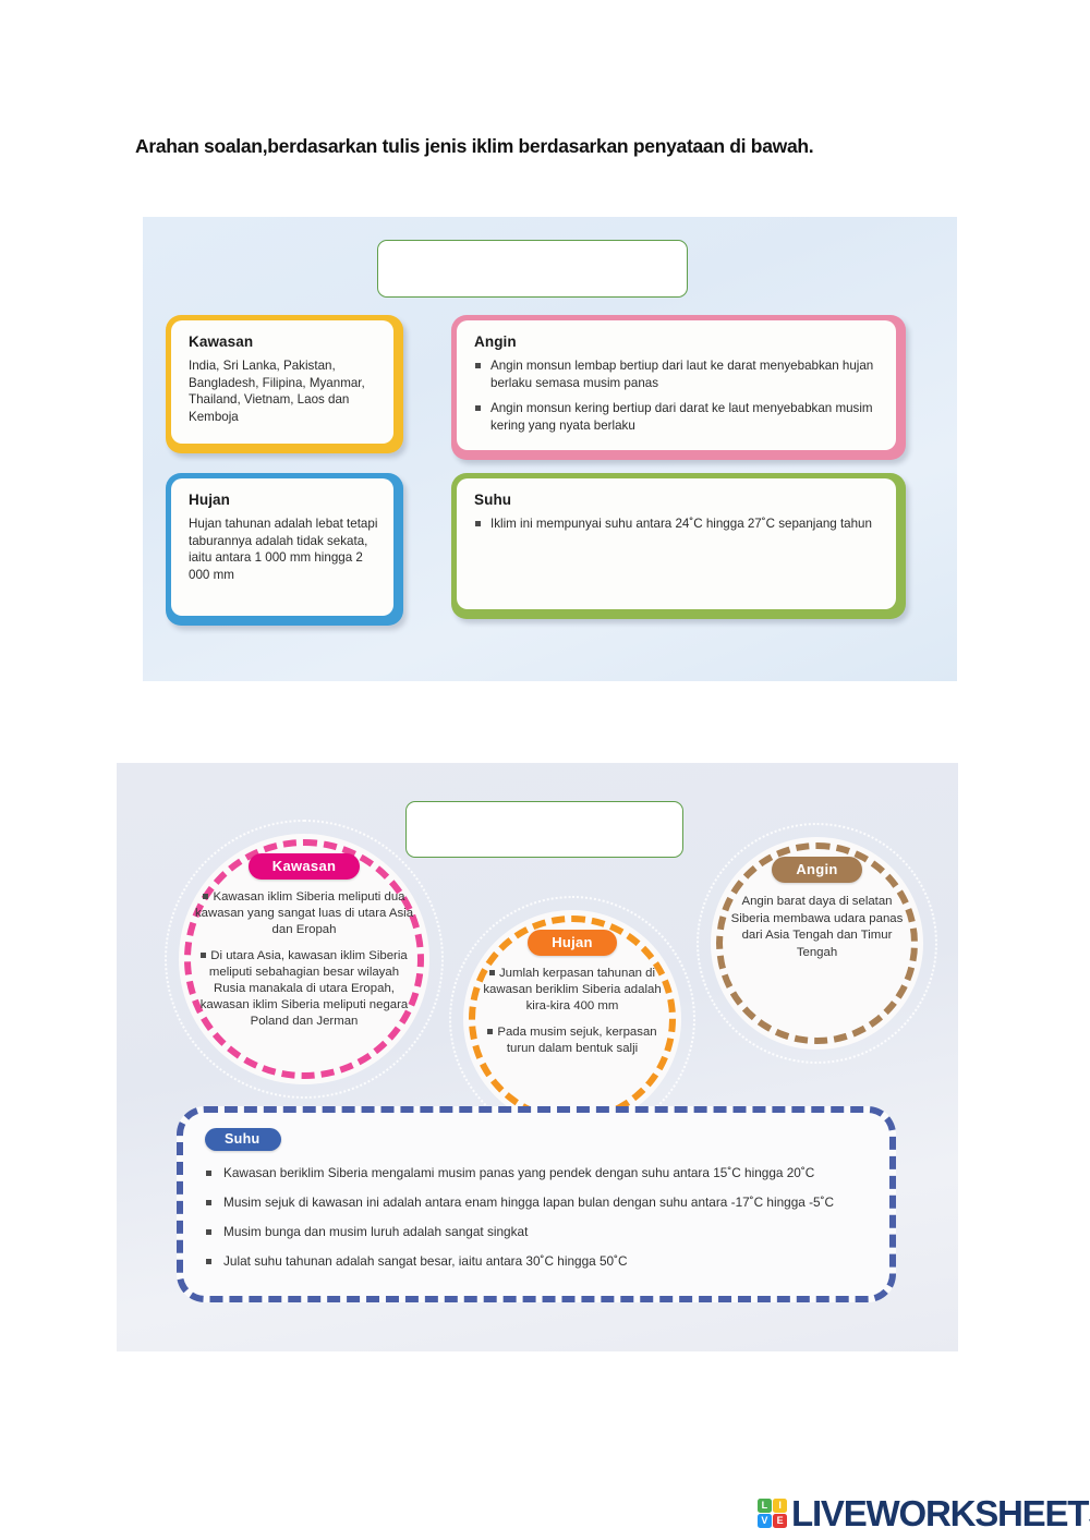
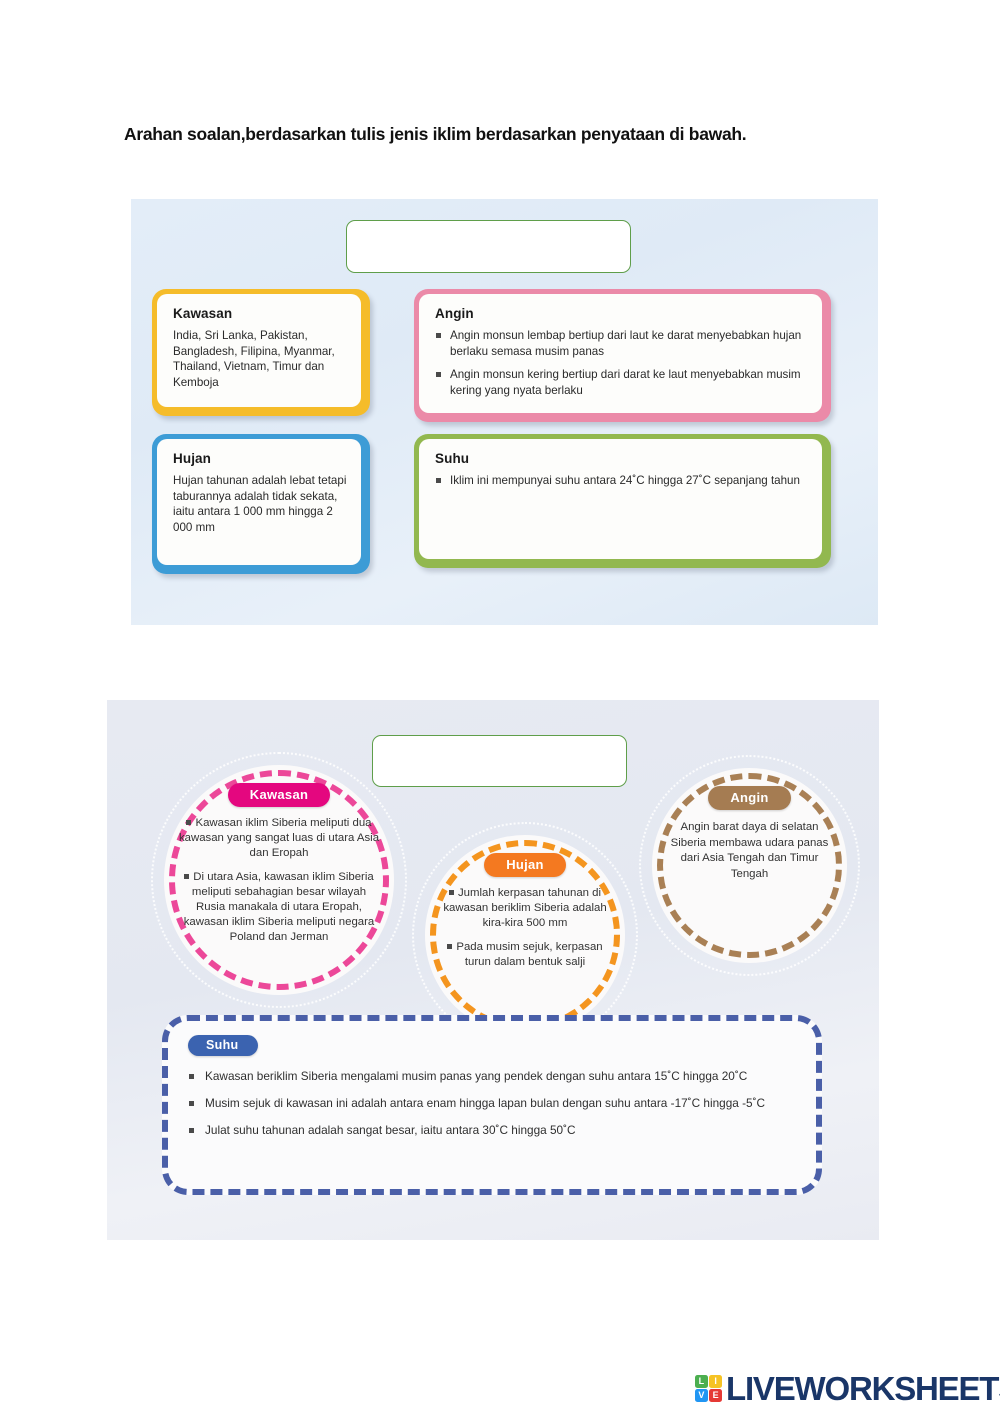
  Arahan soalan,berdasarkan tulis jenis iklim berdasarkan penyataan di bawah.
  Kawasan
- India, Sri Lanka, Pakistan, Bangladesh, Filipina, Myanmar, Thailand, Vietnam, Laos dan Kemboja
+ India, Sri Lanka, Pakistan, Bangladesh, Filipina, Myanmar, Thailand, Vietnam, Timur dan Kemboja
  Angin
  Angin monsun lembap bertiup dari laut ke darat menyebabkan hujan berlaku semasa musim panas
  Angin monsun kering bertiup dari darat ke laut menyebabkan musim kering yang nyata berlaku
  Hujan
  Hujan tahunan adalah lebat tetapi taburannya adalah tidak sekata, iaitu antara 1 000 mm hingga 2 000 mm
  Suhu
  Iklim ini mempunyai suhu antara 24˚C hingga 27˚C sepanjang tahun
  Kawasan
  Kawasan iklim Siberia meliputi dua kawasan yang sangat luas di utara Asia dan Eropah
  Di utara Asia, kawasan iklim Siberia meliputi sebahagian besar wilayah Rusia manakala di utara Eropah, kawasan iklim Siberia meliputi negara Poland dan Jerman
  Hujan
- Jumlah kerpasan tahunan di kawasan beriklim Siberia adalah kira-kira 400 mm
+ Jumlah kerpasan tahunan di kawasan beriklim Siberia adalah kira-kira 500 mm
  Pada musim sejuk, kerpasan turun dalam bentuk salji
  Angin
  Angin barat daya di selatan Siberia membawa udara panas dari Asia Tengah dan Timur Tengah
  Suhu
  Kawasan beriklim Siberia mengalami musim panas yang pendek dengan suhu antara 15˚C hingga 20˚C
  Musim sejuk di kawasan ini adalah antara enam hingga lapan bulan dengan suhu antara -17˚C hingga -5˚C
- Musim bunga dan musim luruh adalah sangat singkat
  Julat suhu tahunan adalah sangat besar, iaitu antara 30˚C hingga 50˚C
  L
  I
  V
  E
  LIVEWORKSHEET
